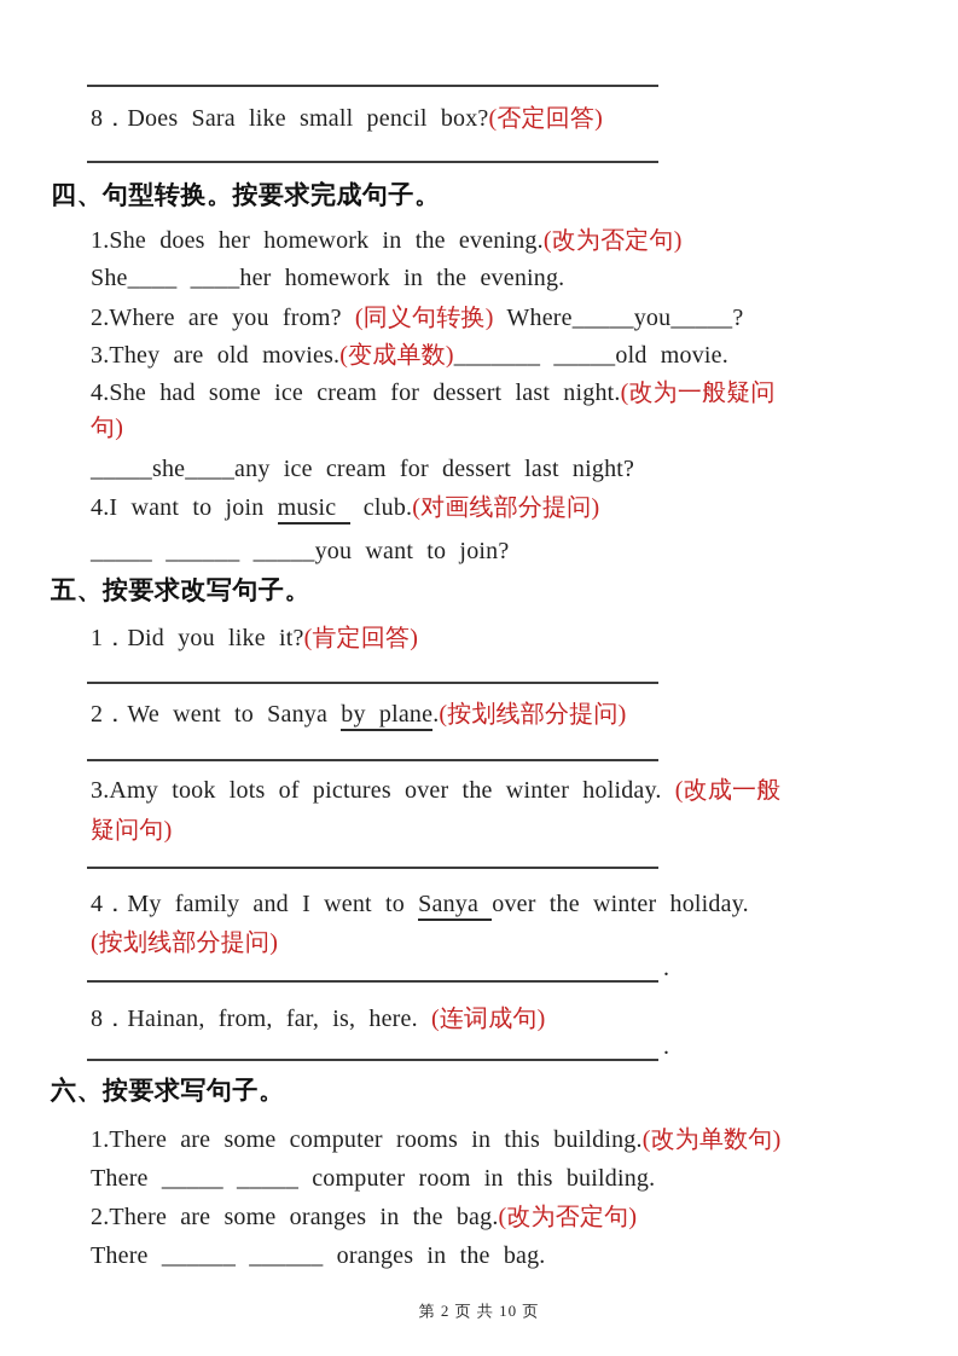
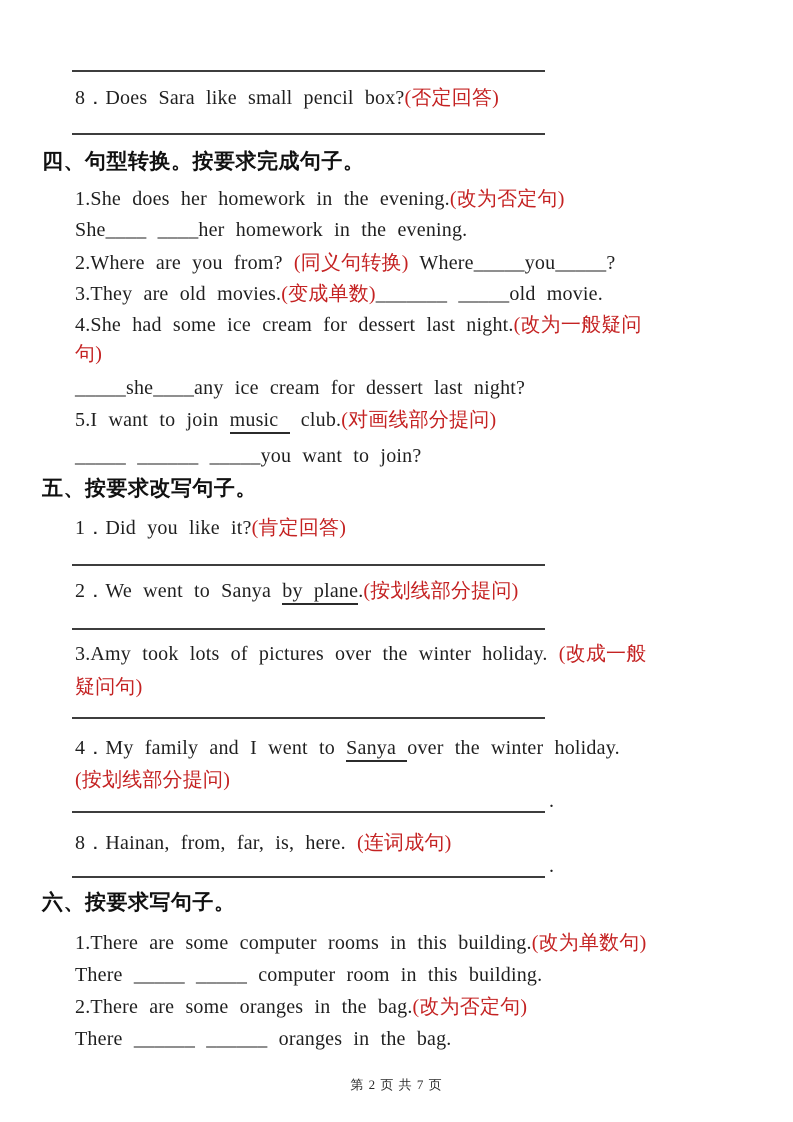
  8．Does Sara like small pencil box?(否定回答)
  四、句型转换。按要求完成句子。
  1.She does her homework in the evening.(改为否定句)
  She____ ____her homework in the evening.
  2.Where are you from? (同义句转换) Where_____you_____?
  3.They are old movies.(变成单数)_______ _____old movie.
  4.She had some ice cream for dessert last night.(改为一般疑问
  句)
  _____she____any ice cream for dessert last night?
- 4.I want to join music club.(对画线部分提问)
+ 5.I want to join music club.(对画线部分提问)
  _____ ______ _____you want to join?
  五、按要求改写句子。
  1．Did you like it?(肯定回答)
  2．We went to Sanya by plane.(按划线部分提问)
  3.Amy took lots of pictures over the winter holiday. (改成一般
  疑问句)
  4．My family and I went to Sanya over the winter holiday.
  (按划线部分提问)
  .
  8．Hainan, from, far, is, here. (连词成句)
  .
  六、按要求写句子。
  1.There are some computer rooms in this building.(改为单数句)
  There _____ _____ computer room in this building.
  2.There are some oranges in the bag.(改为否定句)
  There ______ ______ oranges in the bag.
- 第 2 页 共 10 页
+ 第 2 页 共 7 页
